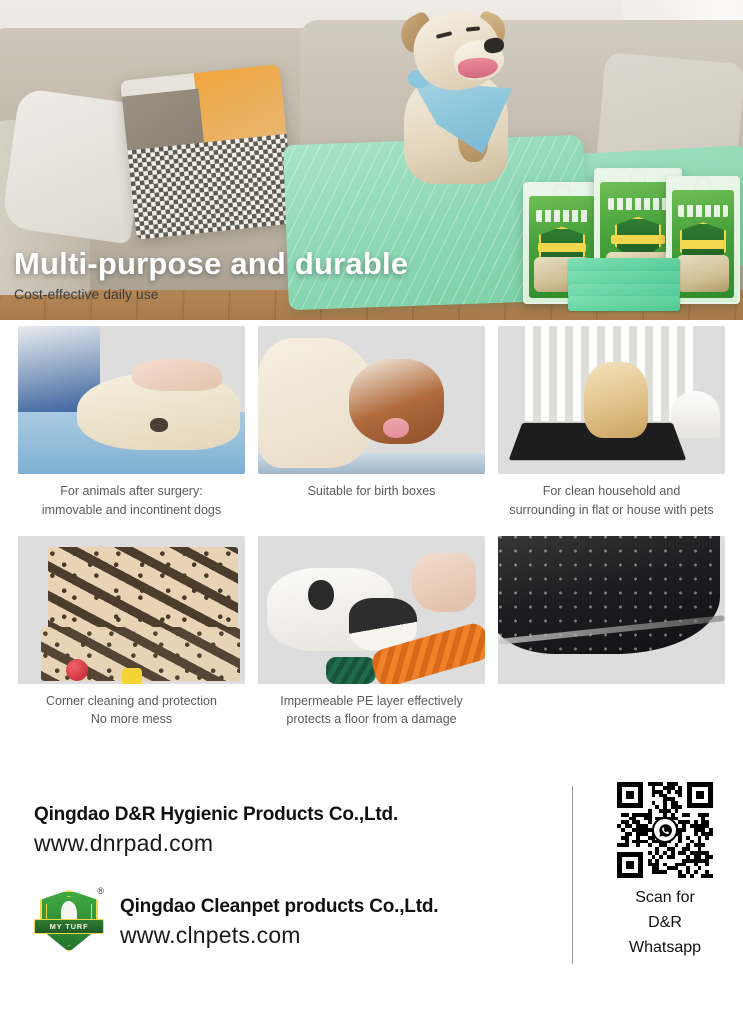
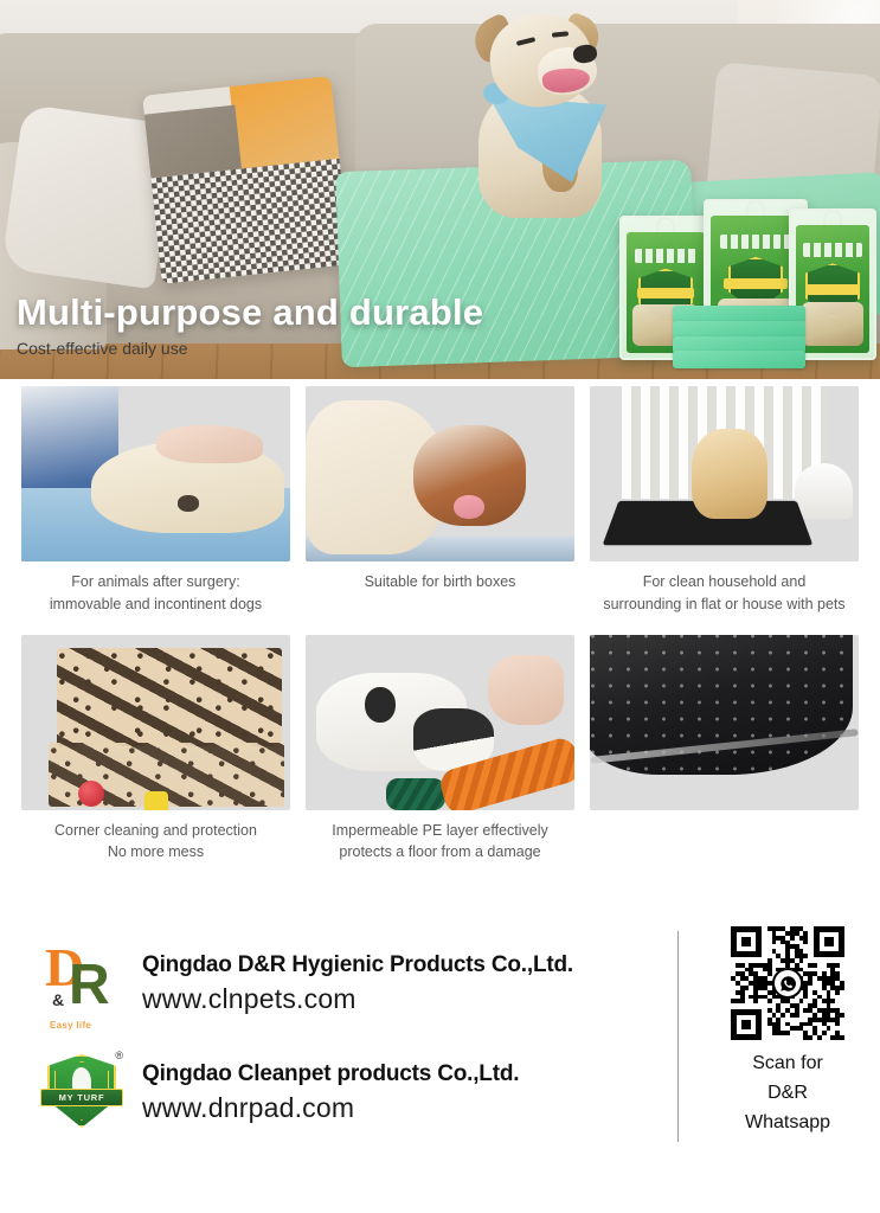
  Multi-purpose and durable
  Cost-effective daily use
  For animals after surgery:
  immovable and incontinent dogs
  Suitable for birth boxes
  For clean household and
  surrounding in flat or house with pets
  Corner cleaning and protection
  No more mess
  Impermeable PE layer effectively
  protects a floor from a damage
+ D
+ R
+ &
+ Easy life
  Qingdao D&R Hygienic Products Co.,Ltd.
- www.dnrpad.com
+ www.clnpets.com
  MY TURF
  ®
  Qingdao Cleanpet products Co.,Ltd.
- www.clnpets.com
+ www.dnrpad.com
  Scan for
  D&R
  Whatsapp
